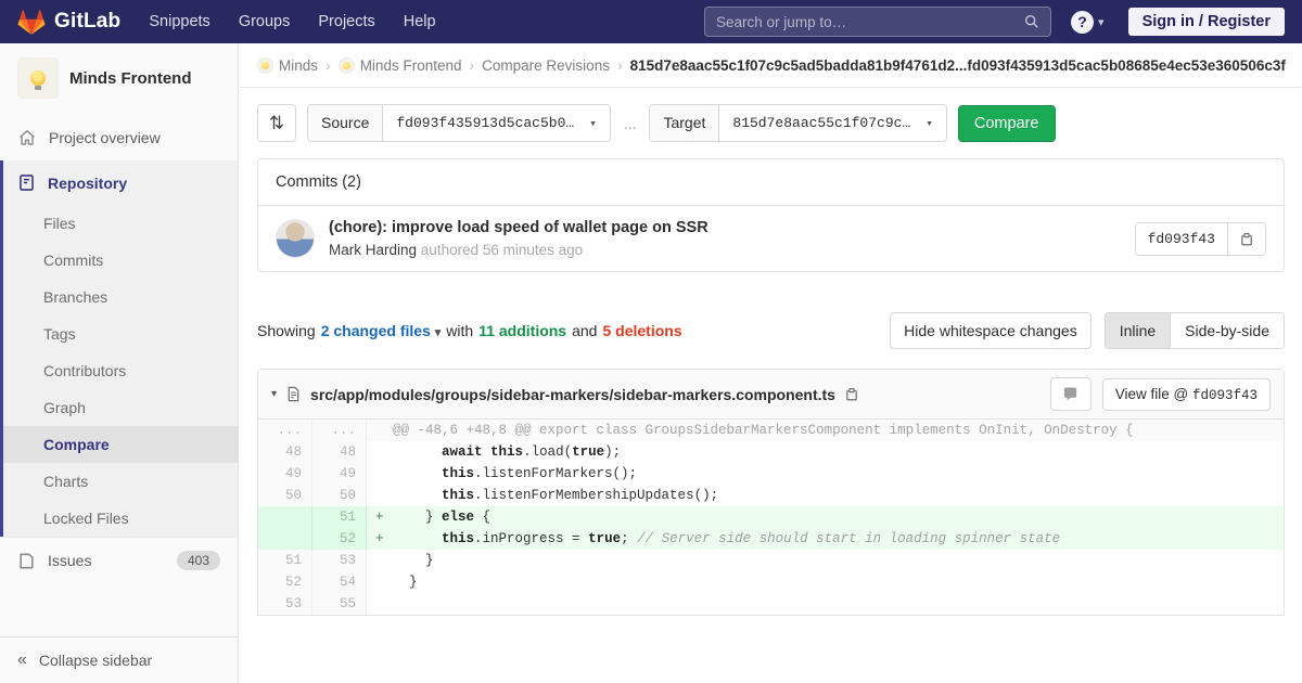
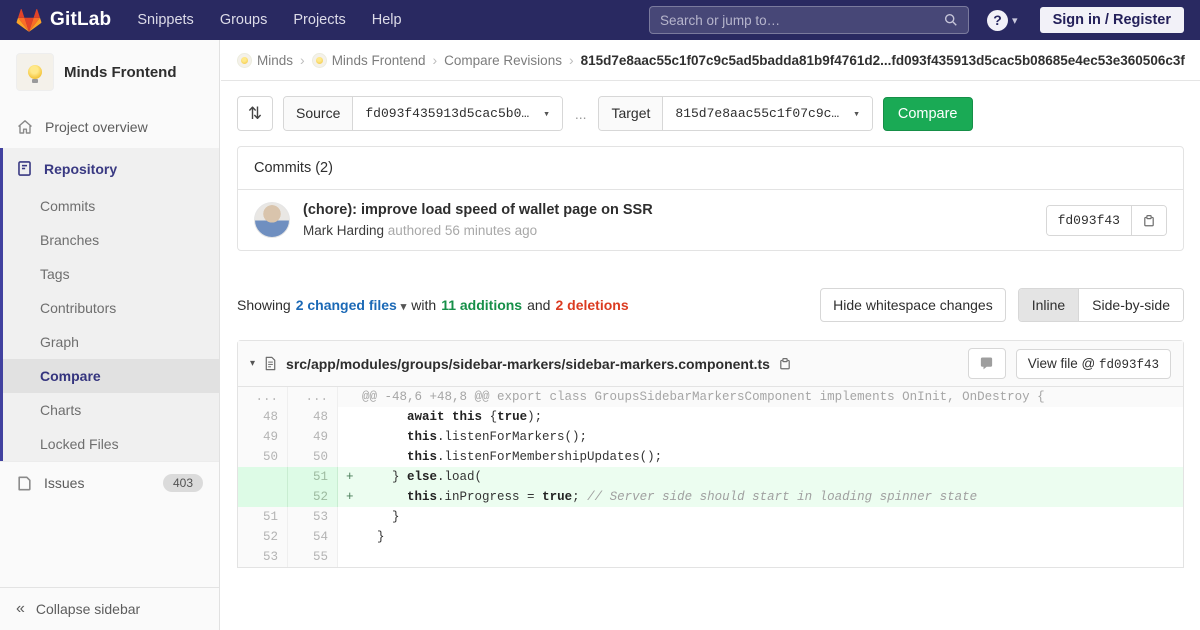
  GitLab
  Snippets
  Groups
  Projects
  Help
  Search or jump to…
  ?
  ▾
  Sign in / Register
  Minds Frontend
  Project overview
  Repository
- Files
  Commits
  Branches
  Tags
  Contributors
  Graph
  Compare
  Charts
  Locked Files
  Issues
  403
  «
  Collapse sidebar
  Minds
  ›
  Minds Frontend
  ›
  Compare Revisions
  ›
  815d7e8aac55c1f07c9c5ad5badda81b9f4761d2...fd093f435913d5cac5b08685e4ec53e360506c3f
  ⇅
  Source
  fd093f435913d5cac5b0…
  ▾
  ...
  Target
  815d7e8aac55c1f07c9c…
  ▾
  Compare
  Commits (2)
  (chore): improve load speed of wallet page on SSR
  Mark Harding authored 56 minutes ago
  fd093f43
  Showing
  2 changed files ▾
  with
  11 additions
  and
- 5 deletions
+ 2 deletions
  Hide whitespace changes
  Inline
  Side-by-side
  ▾
  src/app/modules/groups/sidebar-markers/sidebar-markers.component.ts
  View file @ fd093f43
  ...
  ...
  @@ -48,6 +48,8 @@ export class GroupsSidebarMarkersComponent implements OnInit, OnDestroy {
  48
  48
- await this.load(true);
+ await this {true);
  49
  49
  this.listenForMarkers();
  50
  50
  this.listenForMembershipUpdates();
  51
  +
- } else {
+ } else.load(
  52
  +
  this.inProgress = true; // Server side should start in loading spinner state
  51
  53
  }
  52
  54
  }
  53
  55
